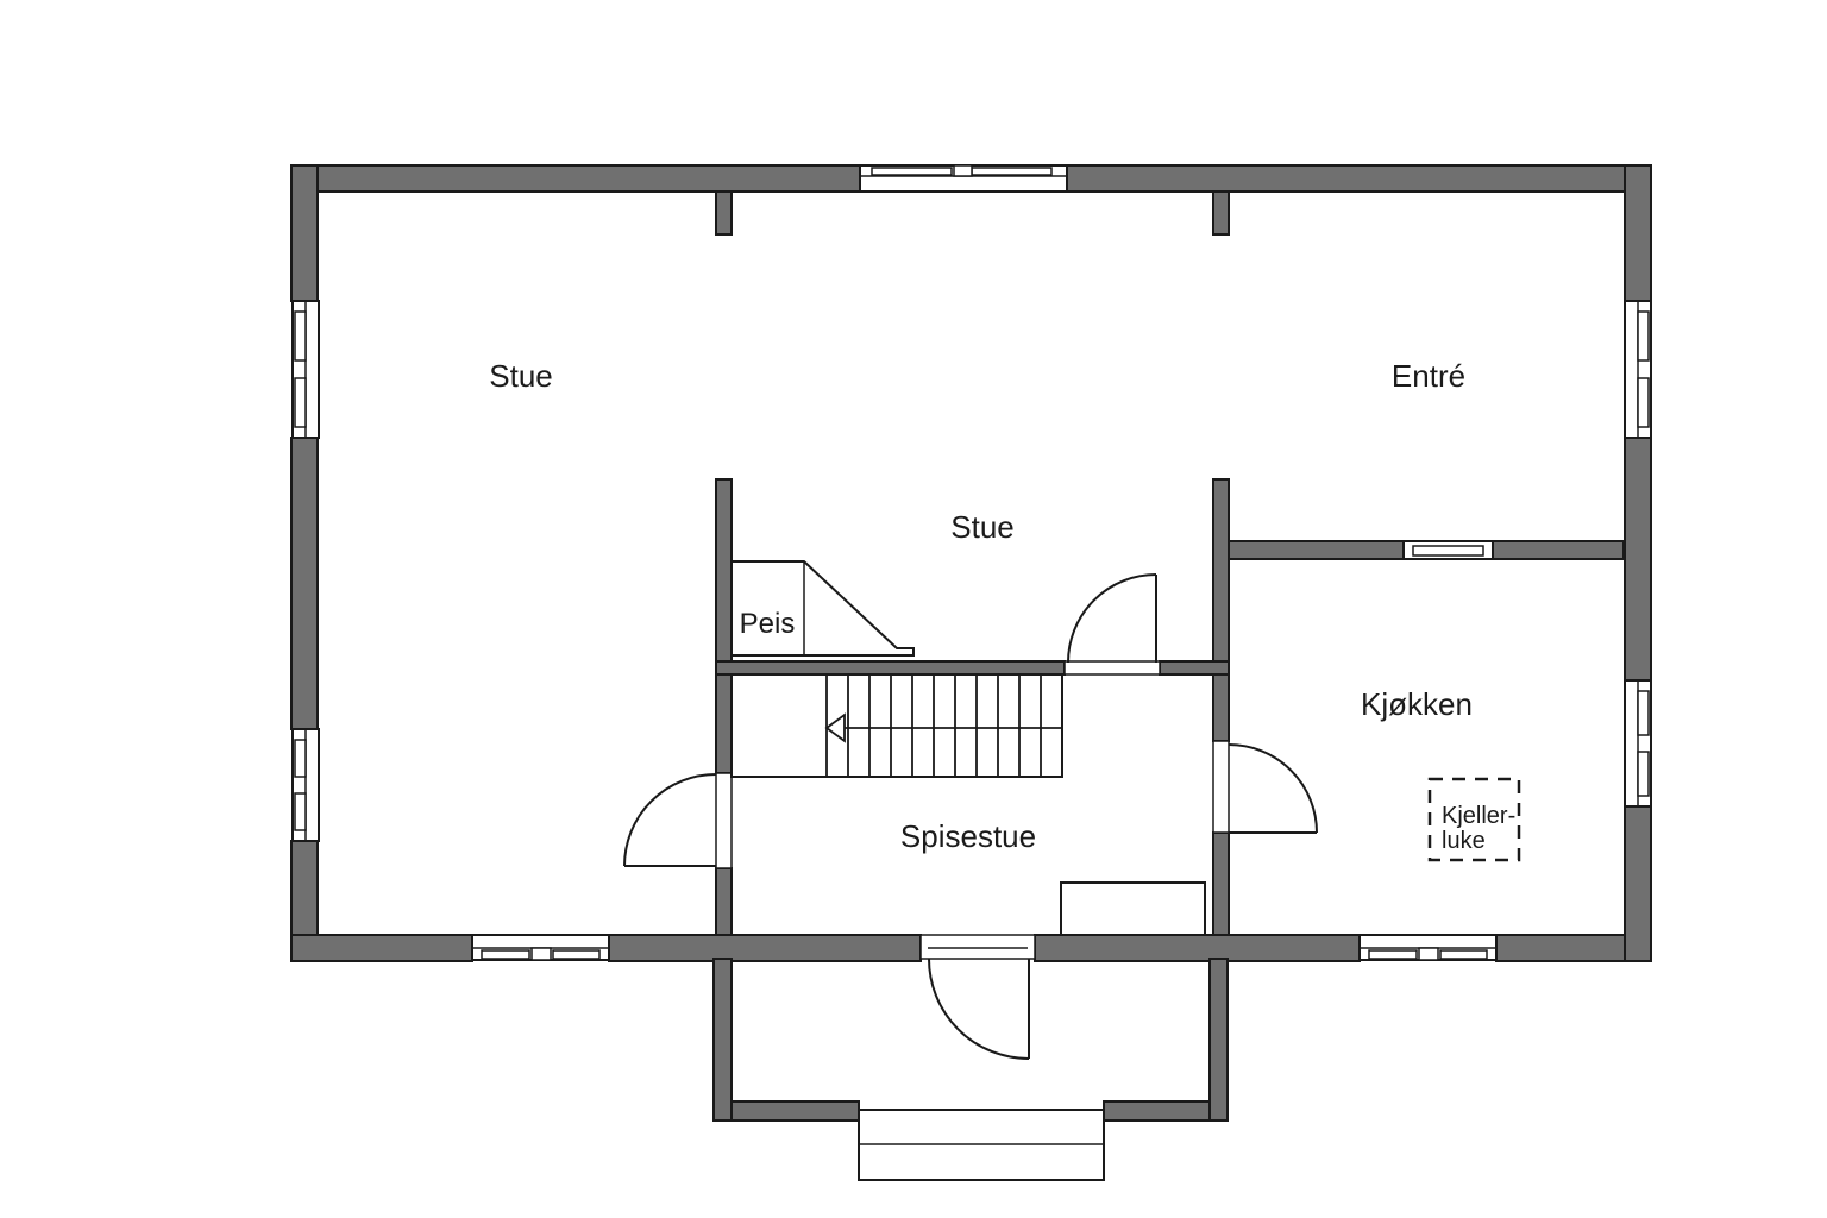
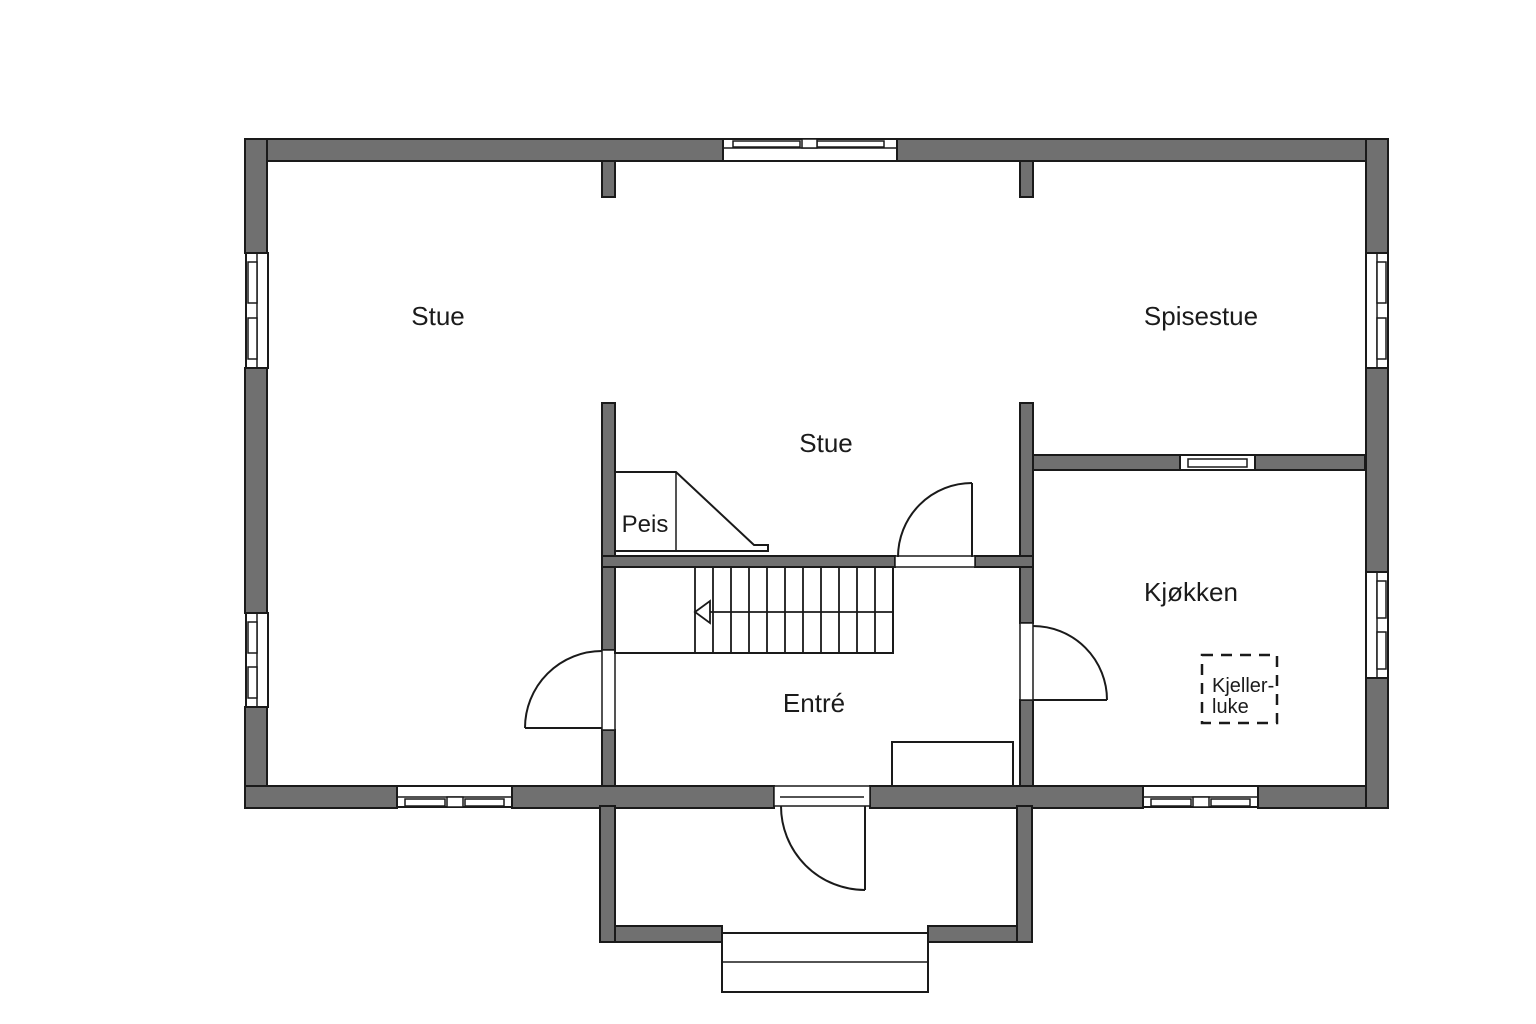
  Stue
- Entré
+ Spisestue
  Stue
  Kjøkken
- Spisestue
+ Entré
  Peis
  Kjeller-
  luke
